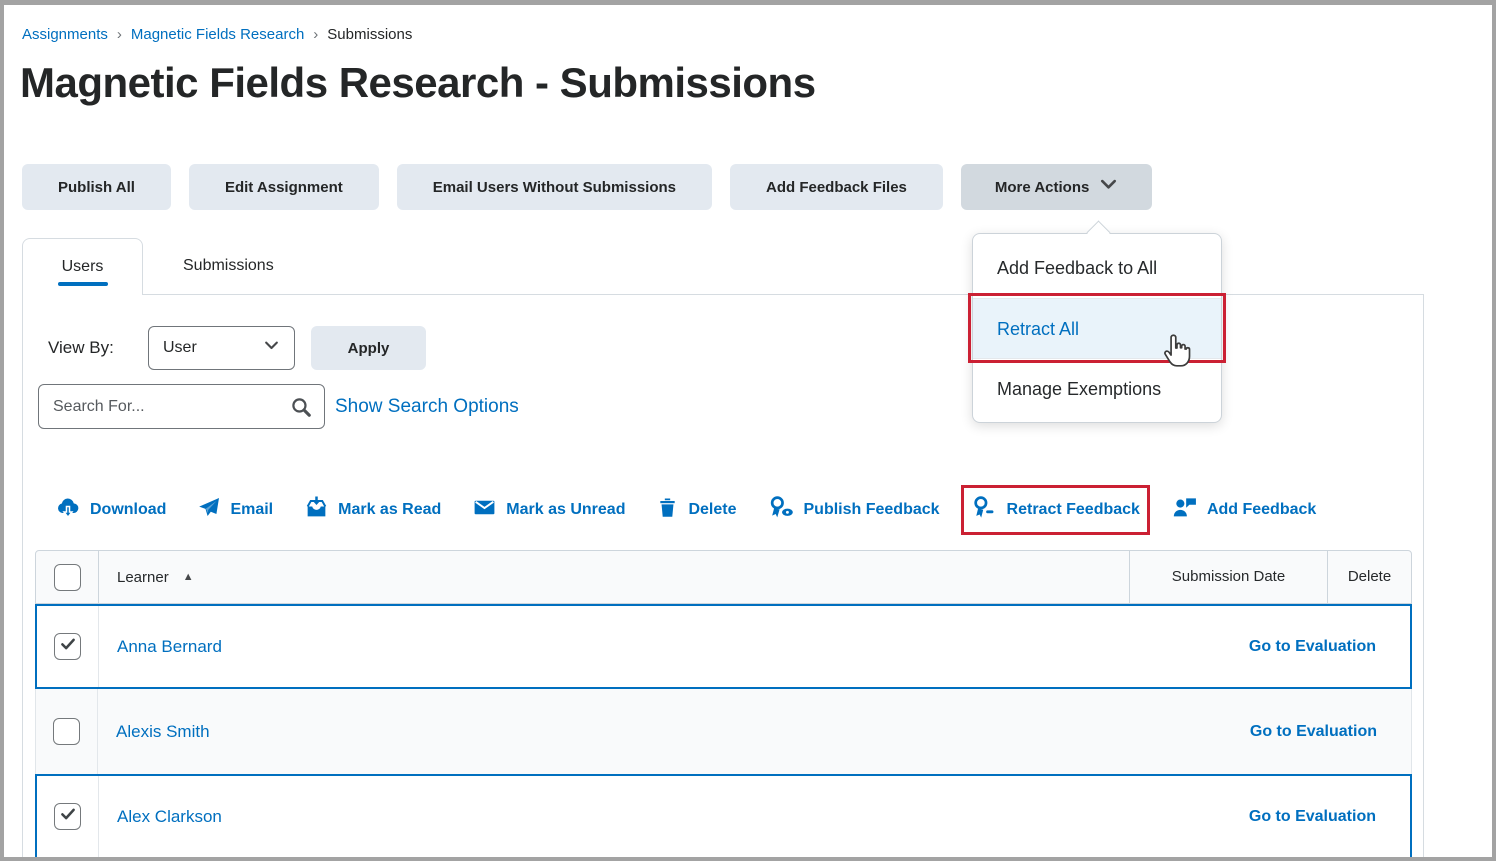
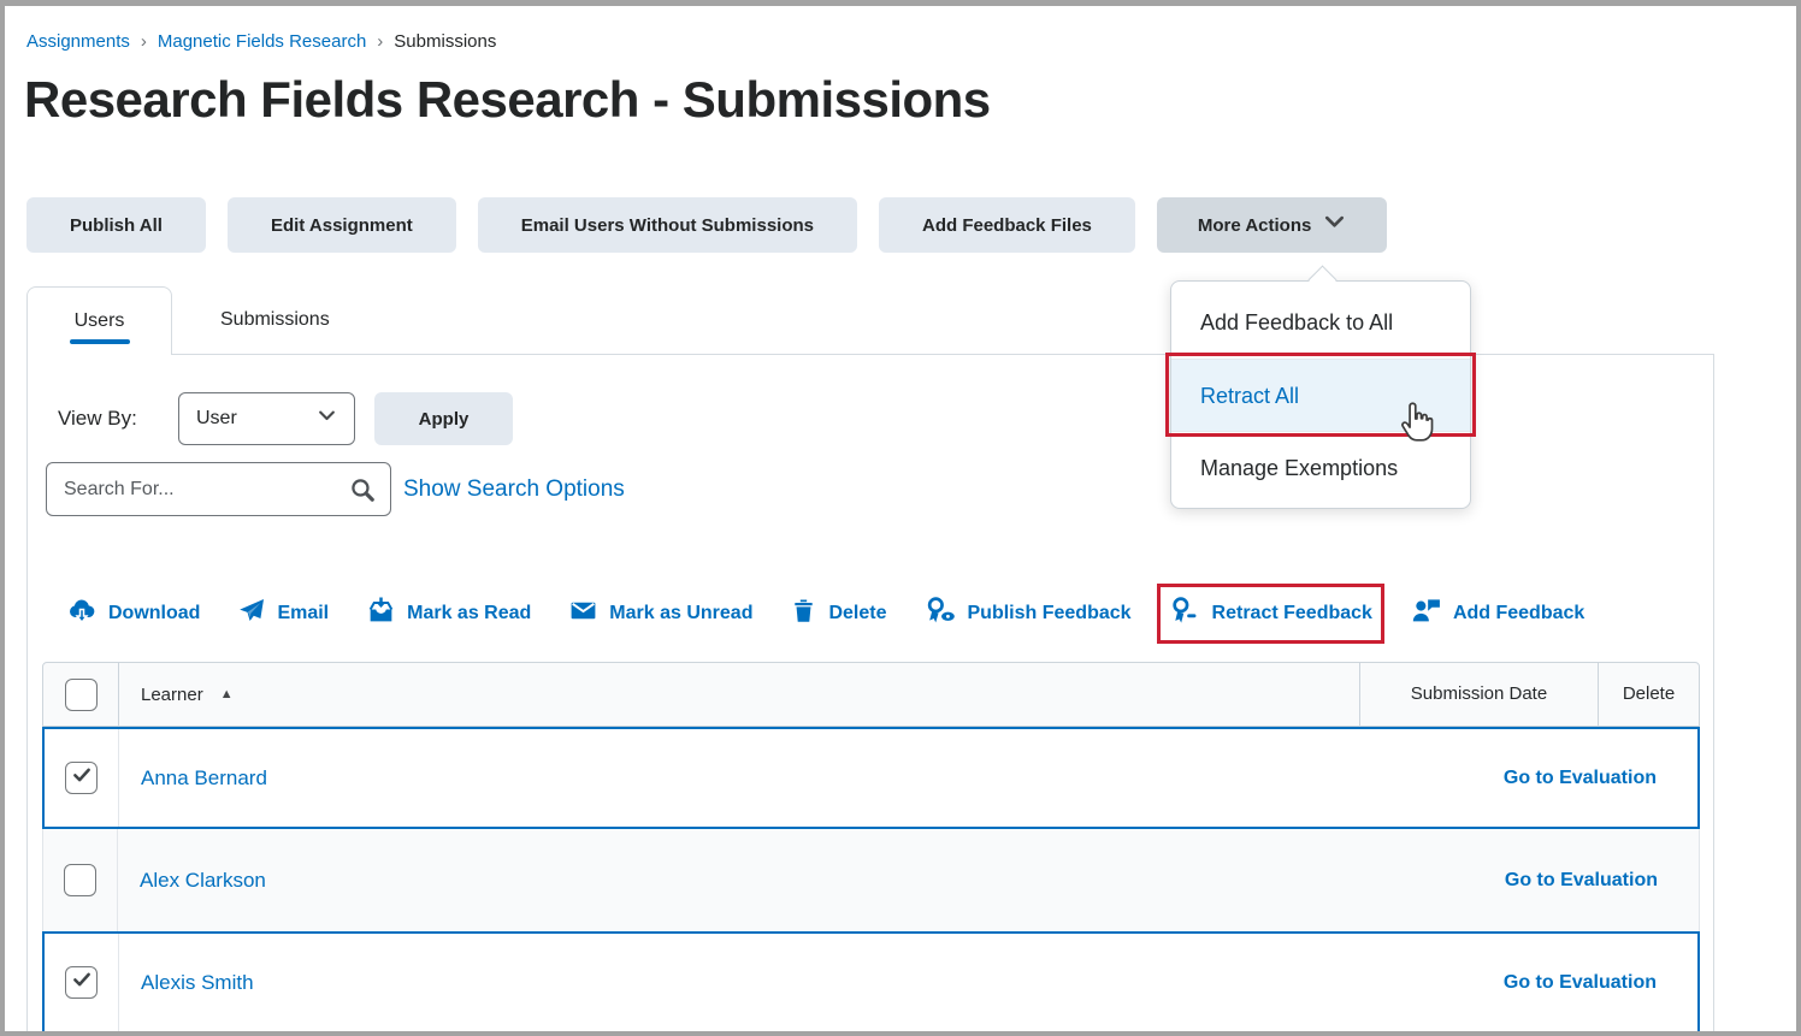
  Assignments
  ›
  Magnetic Fields Research
  ›
  Submissions
- Magnetic Fields Research - Submissions
+ Research Fields Research - Submissions
  Publish All
  Edit Assignment
  Email Users Without Submissions
  Add Feedback Files
  More Actions
  Users
  Submissions
  View By:
  User
  Apply
  Search For...
  Show Search Options
  Download
  Email
  Mark as Read
  Mark as Unread
  Delete
  Publish Feedback
  Retract Feedback
  Add Feedback
  Learner
  ▲
  Submission Date
  Delete
  Anna Bernard
  Go to Evaluation
- Alexis Smith
+ Alex Clarkson
  Go to Evaluation
- Alex Clarkson
+ Alexis Smith
  Go to Evaluation
  Add Feedback to All
  Retract All
  Manage Exemptions
